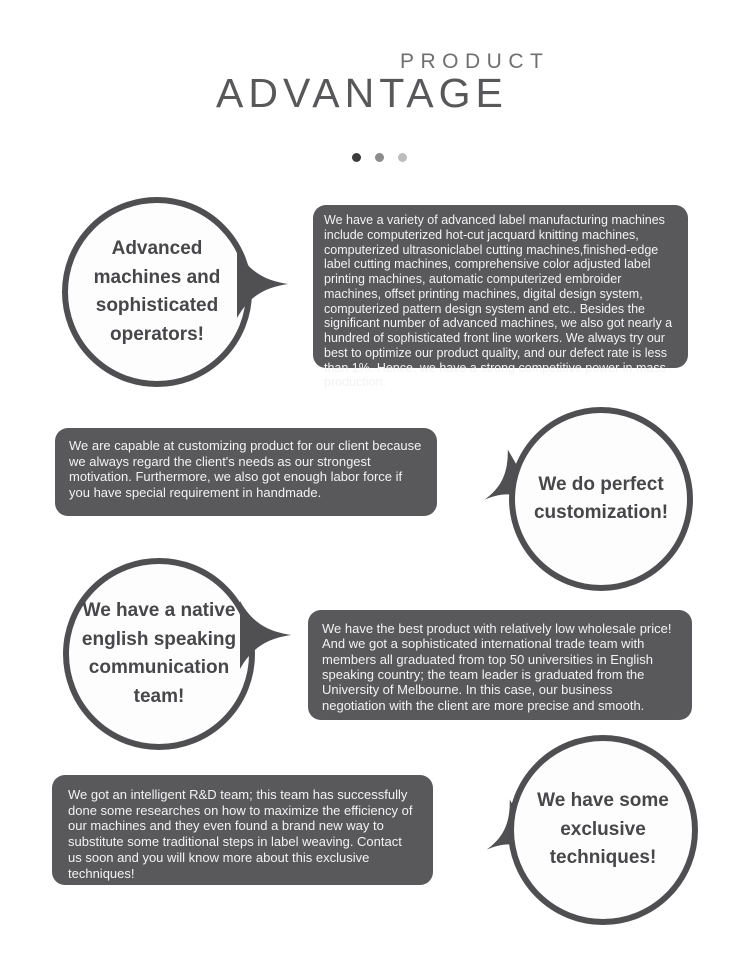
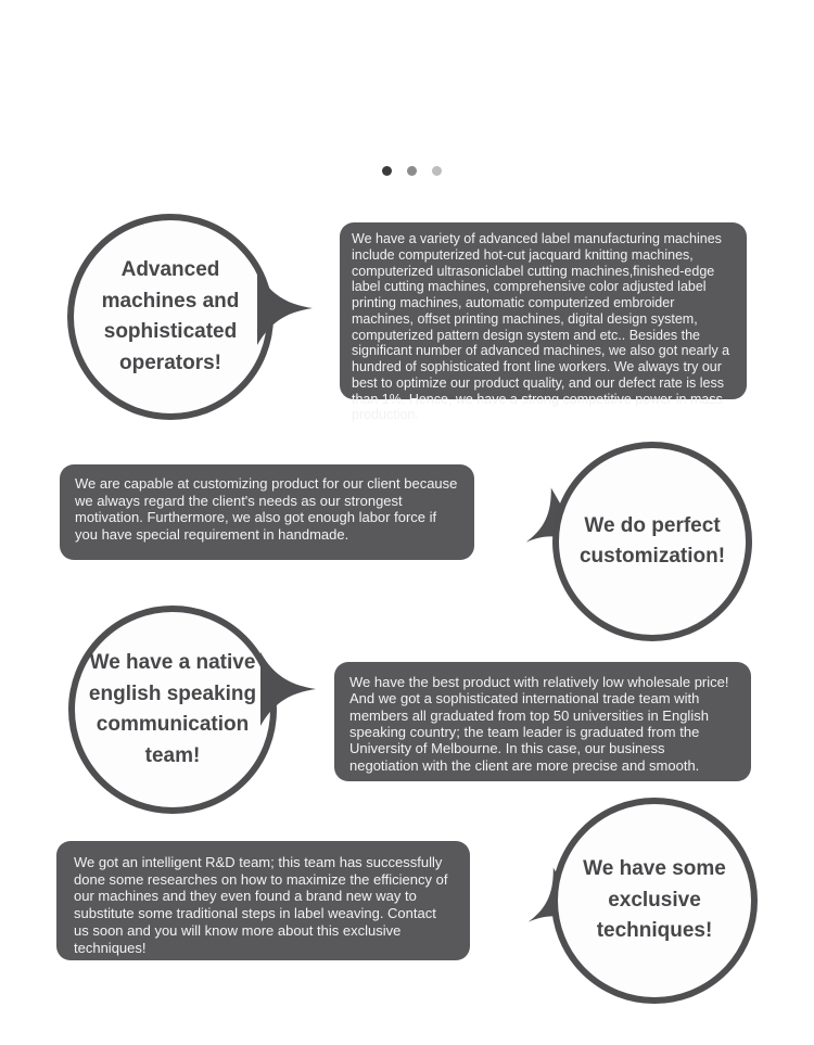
- PRODUCT
- ADVANTAGE
  Advanced machines and sophisticated operators!
  We have a variety of advanced label manufacturing machines include computerized hot-cut jacquard knitting machines, computerized ultrasoniclabel cutting machines,finished-edge label cutting machines, comprehensive color adjusted label printing machines, automatic computerized embroider machines, offset printing machines, digital design system, computerized pattern design system and etc.. Besides the significant number of advanced machines, we also got nearly a hundred of sophisticated front line workers. We always try our best to optimize our product quality, and our defect rate is less than 1%. Hence, we have a strong competitive power in mass
  We are capable at customizing product for our client because we always regard the client's needs as our strongest motivation. Furthermore, we also got enough labor force if you have special requirement in handmade.
  We do perfect customization!
  We have a native english speaking communication team!
  We have the best product with relatively low wholesale price! And we got a sophisticated international trade team with members all graduated from top 50 universities in English speaking country; the team leader is graduated from the University of Melbourne. In this case, our business negotiation with the client are more precise and smooth.
  We got an intelligent R&D team; this team has successfully done some researches on how to maximize the efficiency of our machines and they even found a brand new way to substitute some traditional steps in label weaving. Contact us soon and you will know more about this exclusive techniques!
  We have some exclusive techniques!
